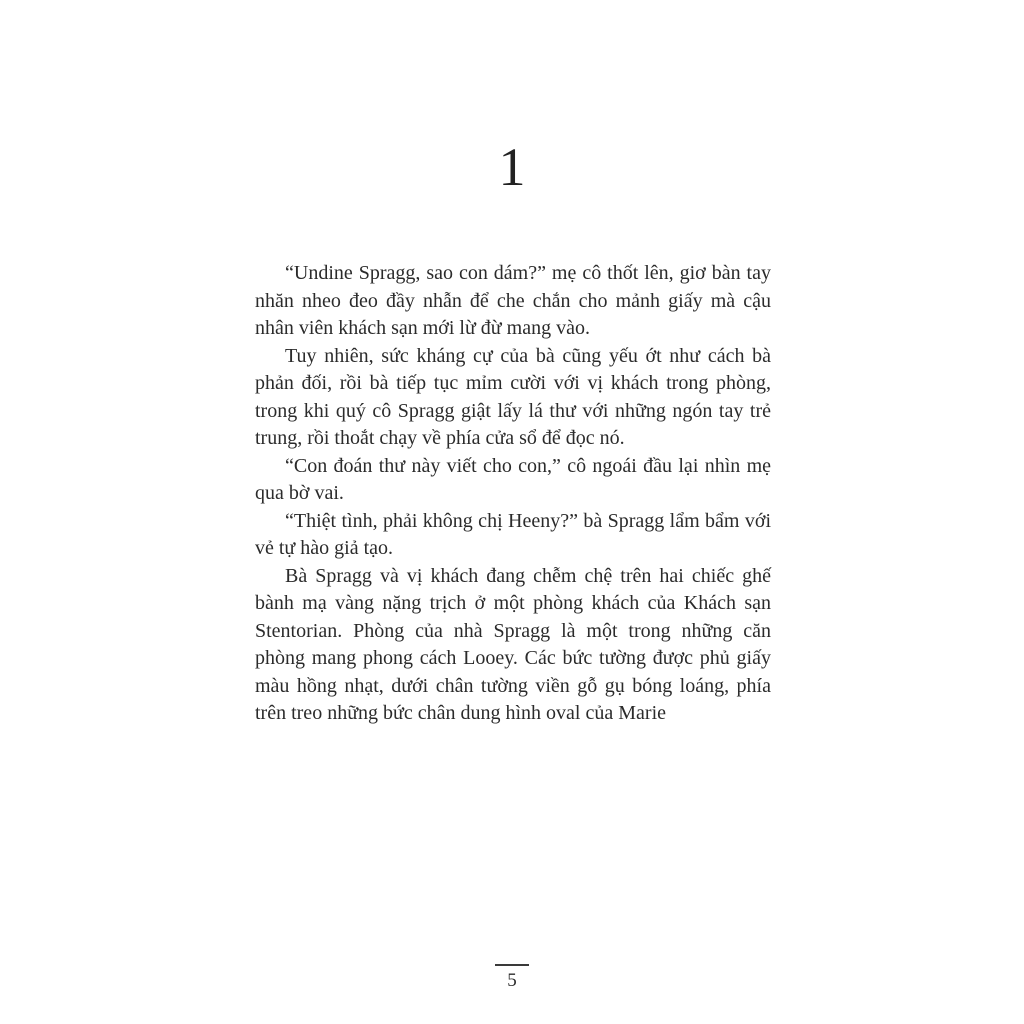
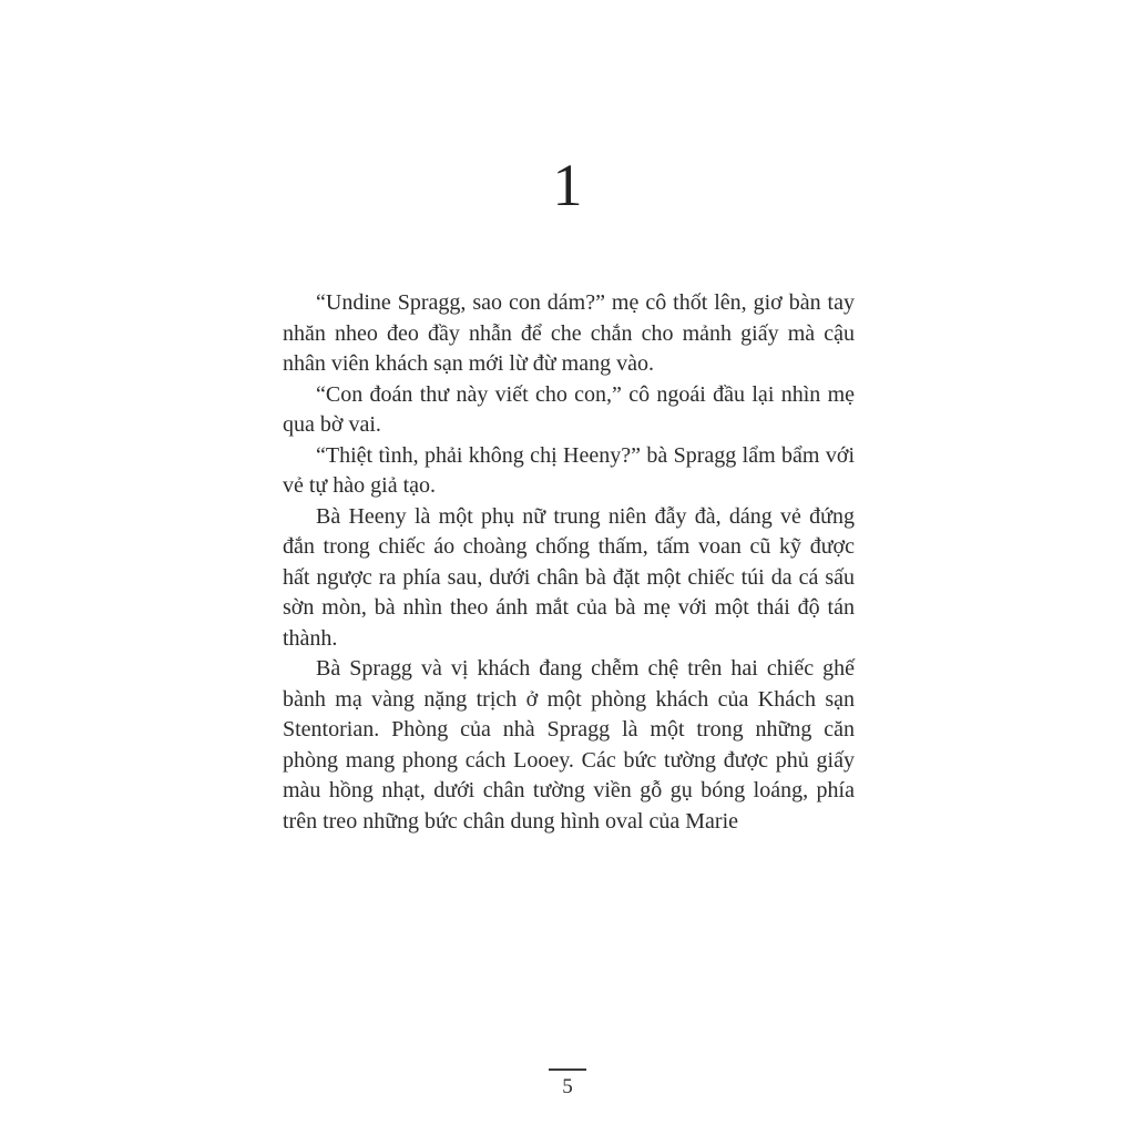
  1
  “Undine Spragg, sao con dám?” mẹ cô thốt lên, giơ bàn tay nhăn nheo đeo đầy nhẫn để che chắn cho mảnh giấy mà cậu nhân viên khách sạn mới lừ đừ mang vào.
- Tuy nhiên, sức kháng cự của bà cũng yếu ớt như cách bà phản đối, rồi bà tiếp tục mỉm cười với vị khách trong phòng, trong khi quý cô Spragg giật lấy lá thư với những ngón tay trẻ trung, rồi thoắt chạy về phía cửa sổ để đọc nó.
  “Con đoán thư này viết cho con,” cô ngoái đầu lại nhìn mẹ qua bờ vai.
  “Thiệt tình, phải không chị Heeny?” bà Spragg lẩm bẩm với vẻ tự hào giả tạo.
+ Bà Heeny là một phụ nữ trung niên đẫy đà, dáng vẻ đứng đắn trong chiếc áo choàng chống thấm, tấm voan cũ kỹ được hất ngược ra phía sau, dưới chân bà đặt một chiếc túi da cá sấu sờn mòn, bà nhìn theo ánh mắt của bà mẹ với một thái độ tán thành.
  Bà Spragg và vị khách đang chễm chệ trên hai chiếc ghế bành mạ vàng nặng trịch ở một phòng khách của Khách sạn Stentorian. Phòng của nhà Spragg là một trong những căn phòng mang phong cách Looey. Các bức tường được phủ giấy màu hồng nhạt, dưới chân tường viền gỗ gụ bóng loáng, phía trên treo những bức chân dung hình oval của Marie
  5
